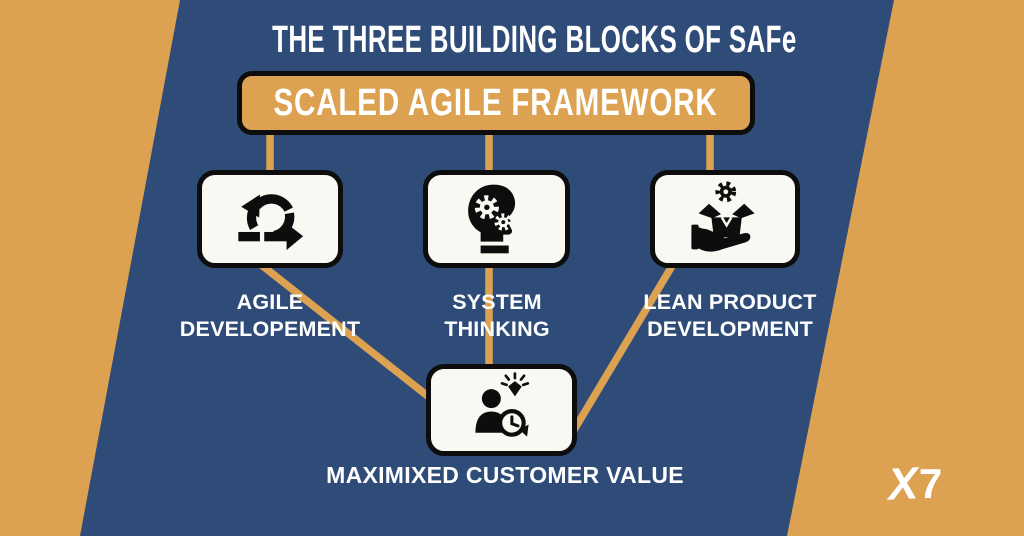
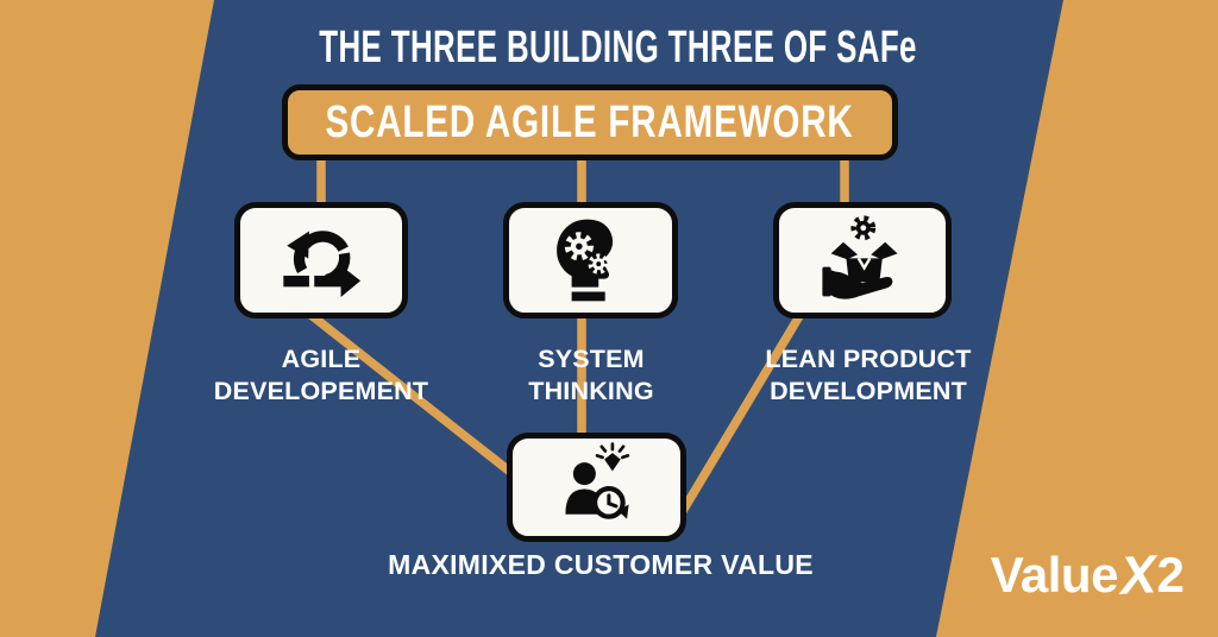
- THE THREE BUILDING BLOCKS OF SAFe
+ THE THREE BUILDING THREE OF SAFe
  SCALED AGILE FRAMEWORK
  AGILE
  DEVELOPEMENT
  SYSTEM
  THINKING
  LEAN PRODUCT
  DEVELOPMENT
  MAXIMIXED CUSTOMER VALUE
+ Value
- 7
+ 2
